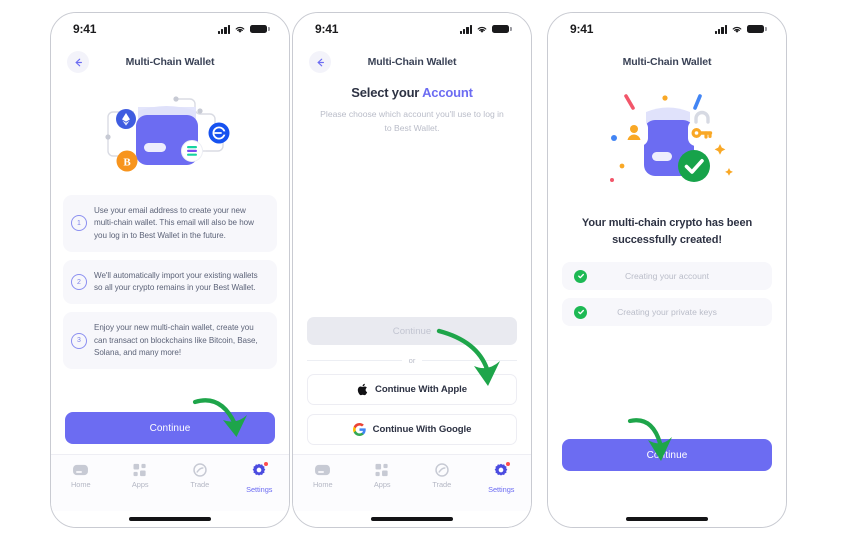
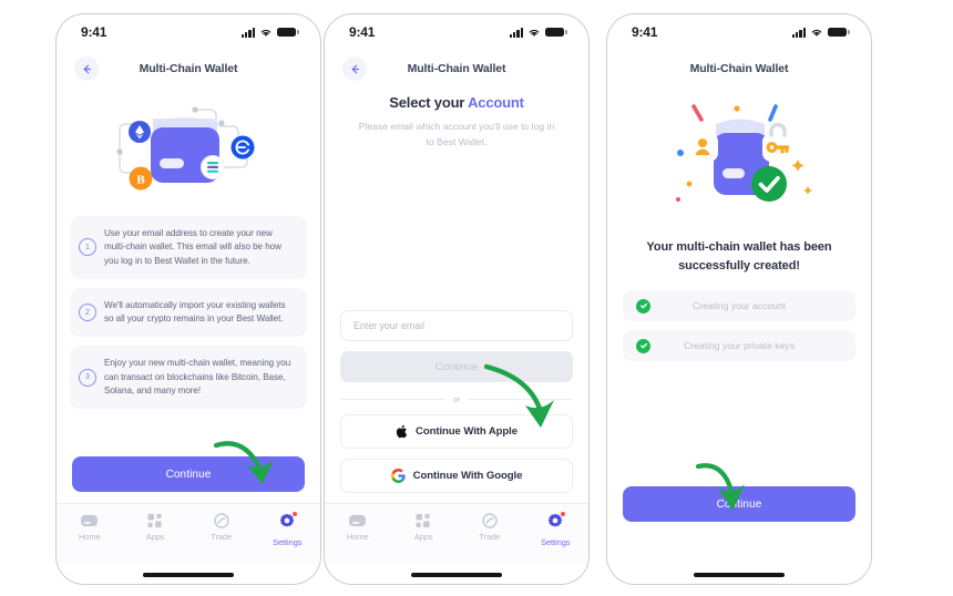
  9:41
  Multi-Chain Wallet
  B
  Use your email address to create your new multi-chain wallet. This email will also be how you log in to Best Wallet in the future.
  We'll automatically import your existing wallets so all your crypto remains in your Best Wallet.
- Enjoy your new multi-chain wallet, create you can transact on blockchains like Bitcoin, Base, Solana, and many more!
+ Enjoy your new multi-chain wallet, meaning you can transact on blockchains like Bitcoin, Base, Solana, and many more!
  Continue
  Home
  Apps
  Trade
  Settings
  9:41
  Multi-Chain Wallet
  Select your Account
- Please choose which account you'll use to log in to Best Wallet.
+ Please email which account you'll use to log in to Best Wallet.
+ Enter your email
  Continue
  or
  Continue With Apple
  Continue With Google
  Home
  Apps
  Trade
  Settings
  9:41
  Multi-Chain Wallet
- Your multi-chain crypto has been successfully created!
+ Your multi-chain wallet has been successfully created!
  Creating your account
  Creating your private keys
  Cotinue
